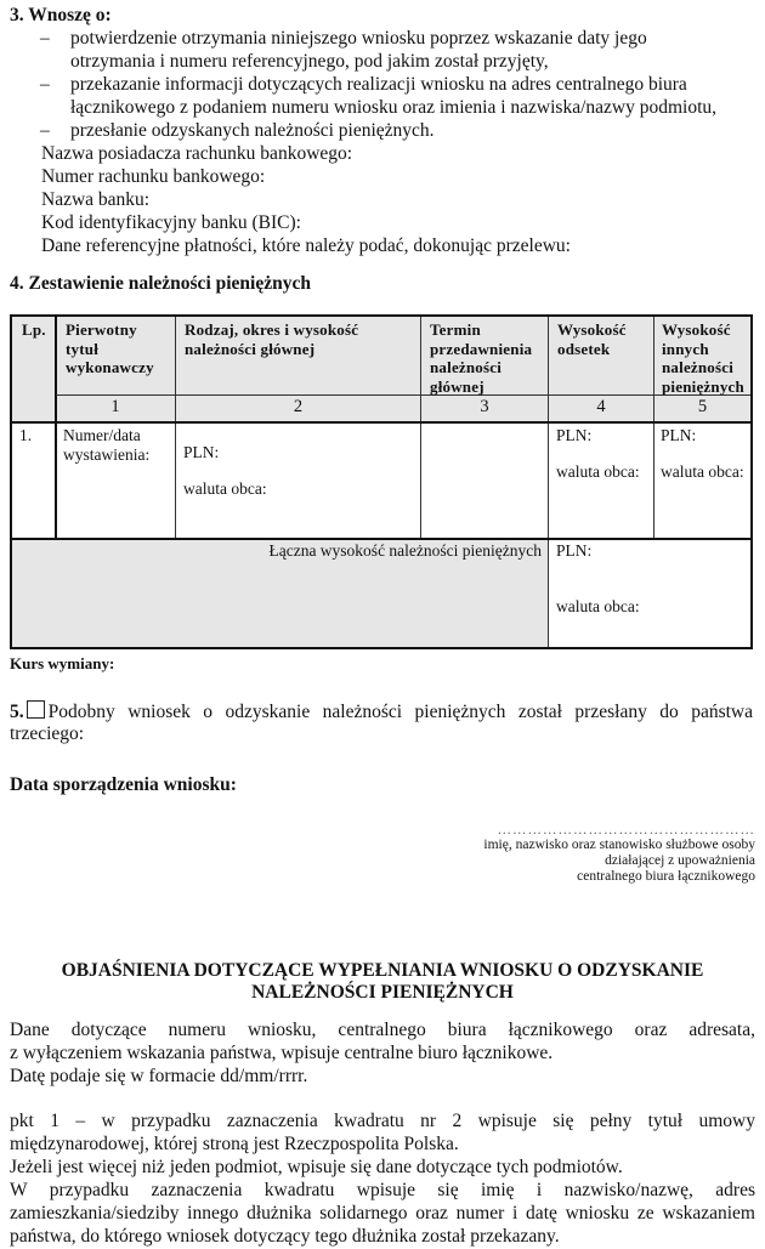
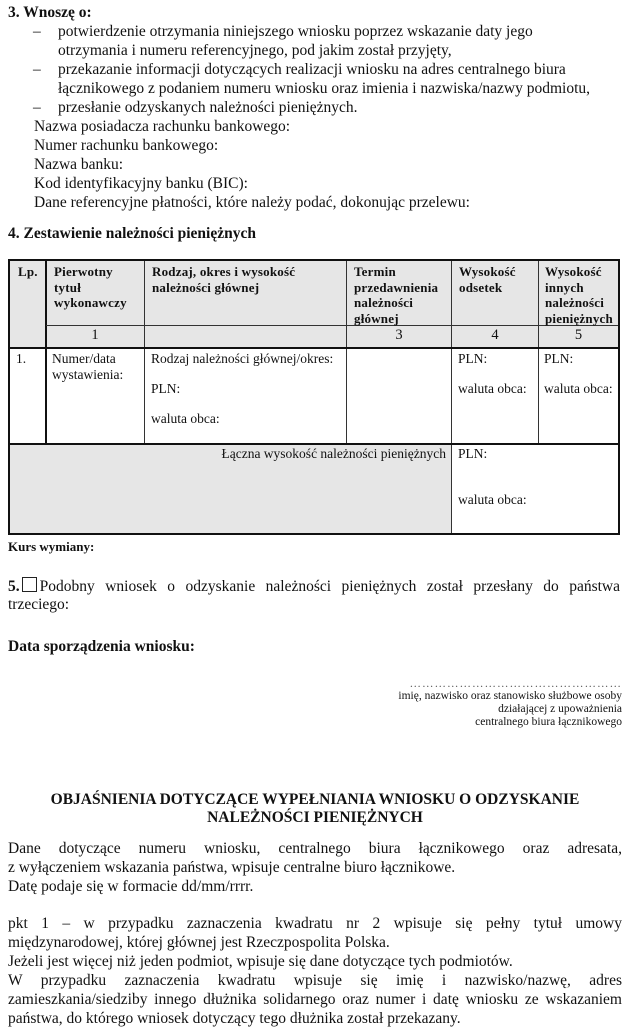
  3. Wnoszę o:
  –
  potwierdzenie otrzymania niniejszego wniosku poprzez wskazanie daty jego
  otrzymania i numeru referencyjnego, pod jakim został przyjęty,
  –
  przekazanie informacji dotyczących realizacji wniosku na adres centralnego biura
  łącznikowego z podaniem numeru wniosku oraz imienia i nazwiska/nazwy podmiotu,
  –
  przesłanie odzyskanych należności pieniężnych.
  Nazwa posiadacza rachunku bankowego:
  Numer rachunku bankowego:
  Nazwa banku:
  Kod identyfikacyjny banku (BIC):
  Dane referencyjne płatności, które należy podać, dokonując przelewu:
  4. Zestawienie należności pieniężnych
  Lp.
  Pierwotny
  tytuł
  wykonawczy
  Rodzaj, okres i wysokość
  należności głównej
  Termin
  przedawnienia
  należności
  głównej
  Wysokość
  odsetek
  Wysokość
  innych
  należności
  pieniężnych
  1
- 2
  3
  4
  5
  1.
  Numer/data
  wystawienia:
+ Rodzaj należności głównej/okres:
  PLN:
  waluta obca:
  PLN:
  waluta obca:
  PLN:
  waluta obca:
  Łączna wysokość należności pieniężnych
  PLN:
  waluta obca:
  Kurs wymiany:
  5. Podobny wniosek o odzyskanie należności pieniężnych został przesłany do państwa
  trzeciego:
  Data sporządzenia wniosku:
  ……………………………………………
  imię, nazwisko oraz stanowisko służbowe osoby
  działającej z upoważnienia
  centralnego biura łącznikowego
  OBJAŚNIENIA DOTYCZĄCE WYPEŁNIANIA WNIOSKU O ODZYSKANIE
  NALEŻNOŚCI PIENIĘŻNYCH
  Dane dotyczące numeru wniosku, centralnego biura łącznikowego oraz adresata,
  z wyłączeniem wskazania państwa, wpisuje centralne biuro łącznikowe.
  Datę podaje się w formacie dd/mm/rrrr.
  pkt 1 – w przypadku zaznaczenia kwadratu nr 2 wpisuje się pełny tytuł umowy
- międzynarodowej, której stroną jest Rzeczpospolita Polska.
+ międzynarodowej, której głównej jest Rzeczpospolita Polska.
  Jeżeli jest więcej niż jeden podmiot, wpisuje się dane dotyczące tych podmiotów.
  W przypadku zaznaczenia kwadratu wpisuje się imię i nazwisko/nazwę, adres
  zamieszkania/siedziby innego dłużnika solidarnego oraz numer i datę wniosku ze wskazaniem
  państwa, do którego wniosek dotyczący tego dłużnika został przekazany.
